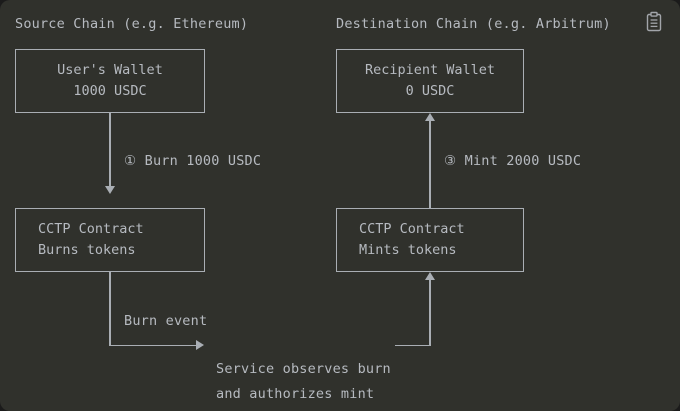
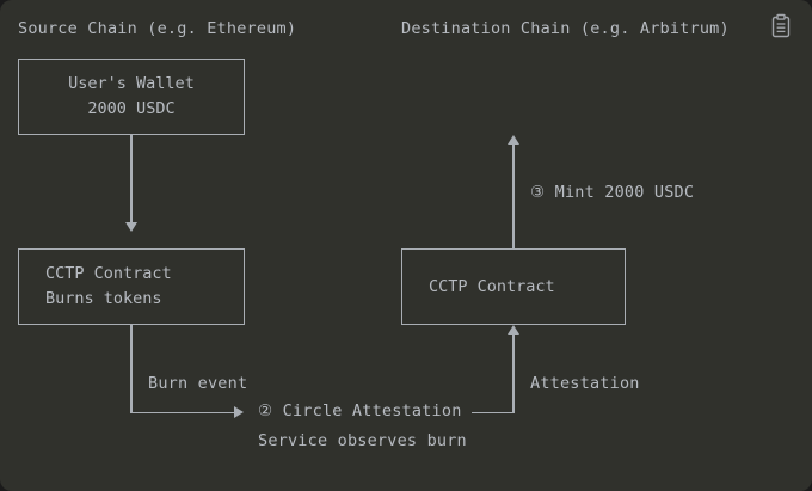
  Source Chain (e.g. Ethereum)
  Destination Chain (e.g. Arbitrum)
  User's Wallet
- 1000 USDC
+ 2000 USDC
- Recipient Wallet
- 0 USDC
  CCTP Contract
  Burns tokens
  CCTP Contract
- Mints tokens
- ① Burn 1000 USDC
  ③ Mint 2000 USDC
  Burn event
+ Attestation
+ ② Circle Attestation
  Service observes burn
- and authorizes mint
